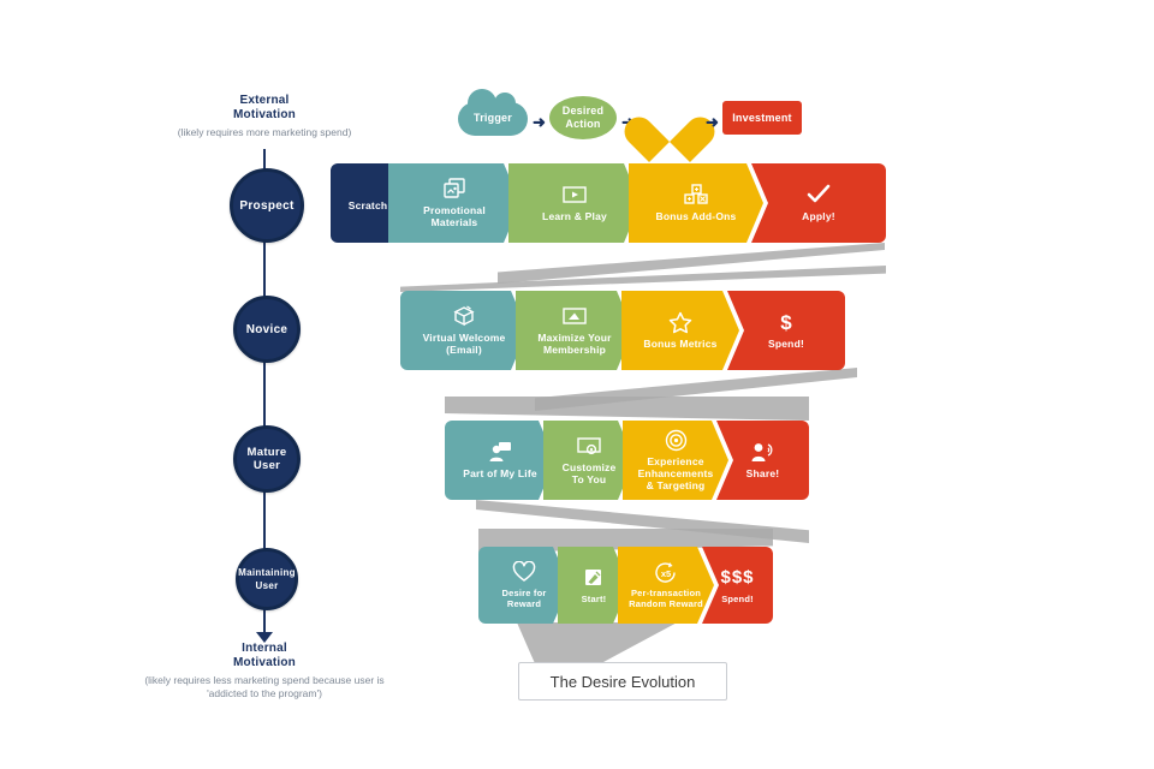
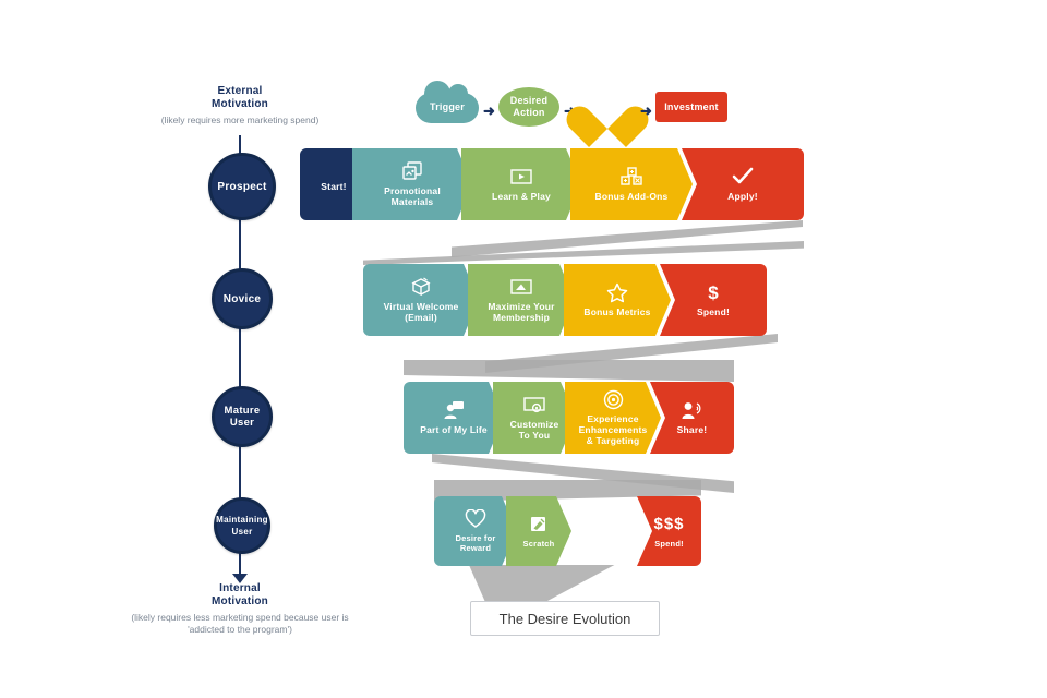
  External
  Motivation
  (likely requires more marketing spend)
  Internal
  Motivation
  (likely requires less marketing spend because user is 'addicted to the program')
  Prospect
  Novice
  Mature
  User
  Maintaining
  User
  Trigger
  ➜
  Desired
  Action
  Reward
  ➜
  Investment
- Scratch
+ Start!
  Promotional
  Materials
  Learn & Play
  Bonus Add-Ons
  Apply!
  Virtual Welcome
  (Email)
  Maximize Your
  Membership
  Bonus Metrics
  $
  Spend!
  Part of My Life
  Customize
  To You
  Experience
  Enhancements
  & Targeting
  Share!
  Desire for
  Reward
- Start!
+ Scratch
- x5
- Per-transaction
- Random Reward
  $$$
  Spend!
  The Desire Evolution
